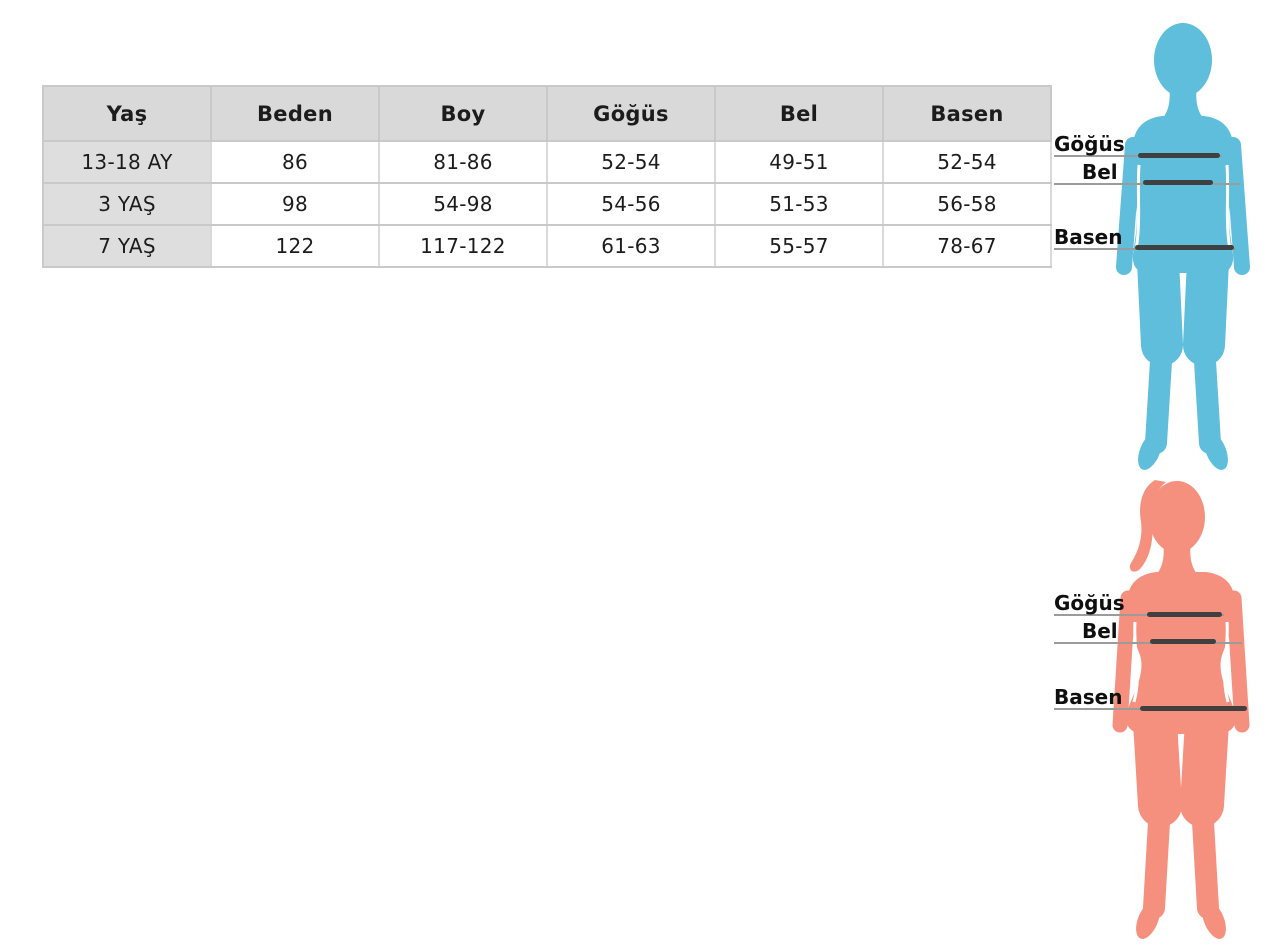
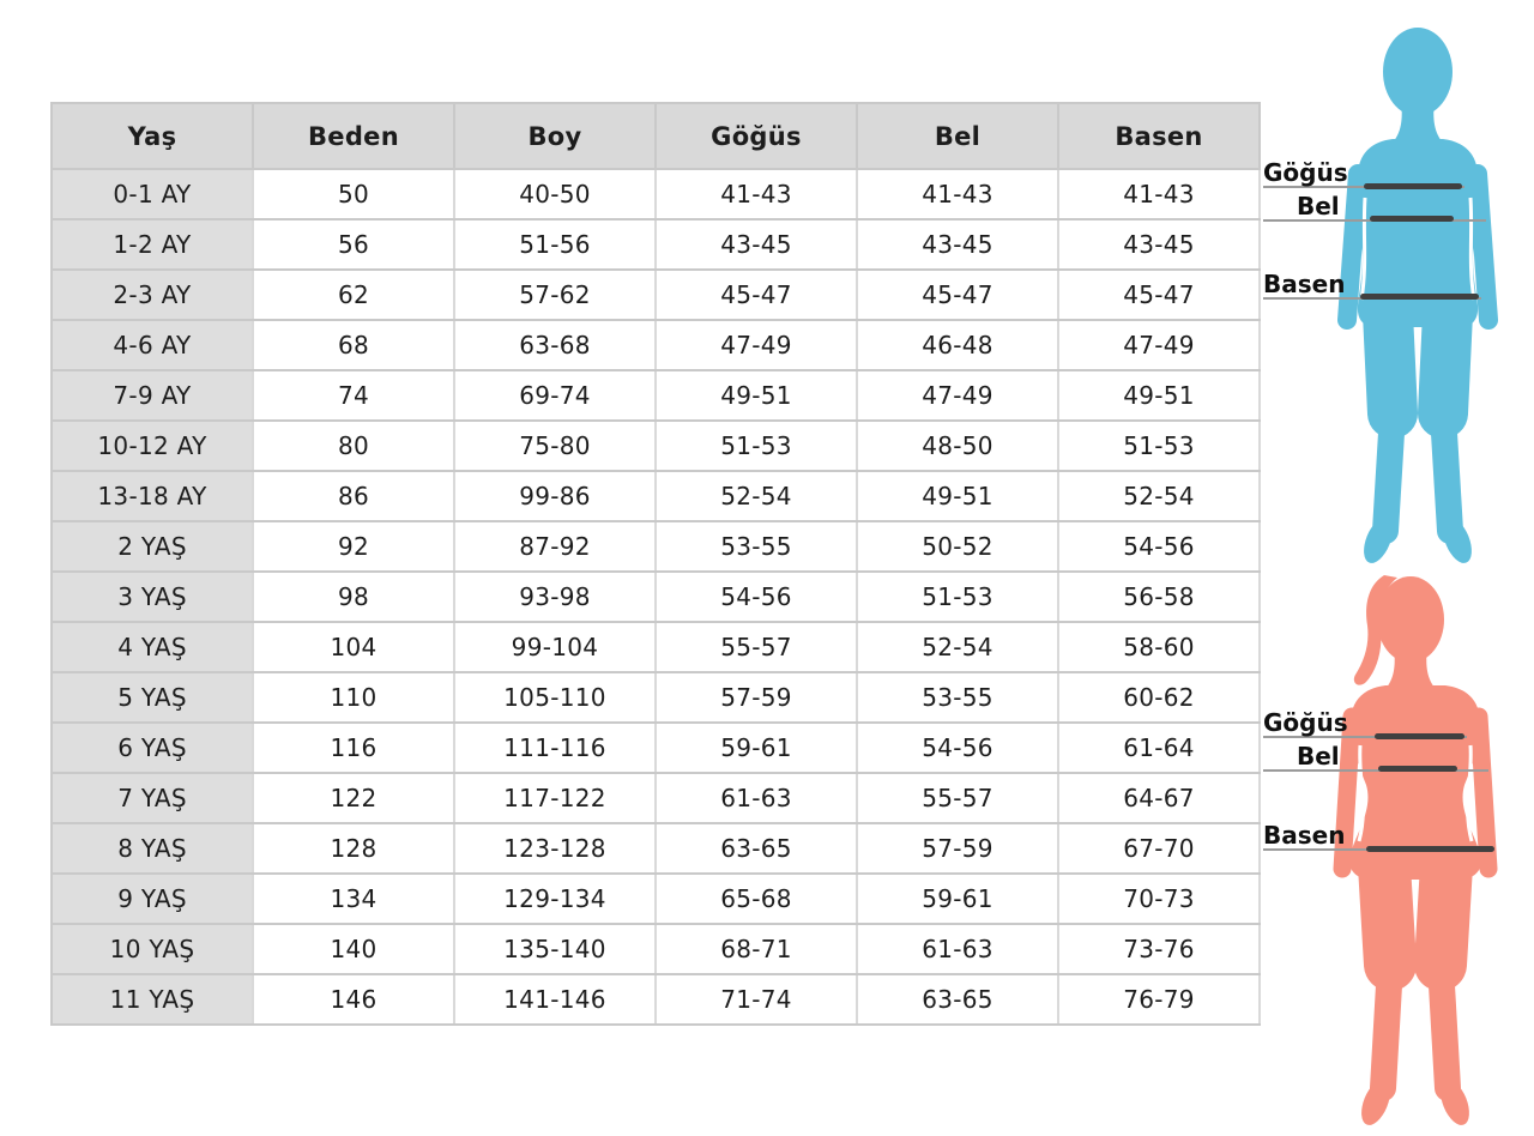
  Yaş	Beden	Boy	Göğüs	Bel	Basen
+ 0-1 AY	50	40-50	41-43	41-43	41-43
+ 1-2 AY	56	51-56	43-45	43-45	43-45
+ 2-3 AY	62	57-62	45-47	45-47	45-47
+ 4-6 AY	68	63-68	47-49	46-48	47-49
+ 7-9 AY	74	69-74	49-51	47-49	49-51
+ 10-12 AY	80	75-80	51-53	48-50	51-53
- 13-18 AY	86	81-86	52-54	49-51	52-54
+ 13-18 AY	86	99-86	52-54	49-51	52-54
+ 2 YAŞ	92	87-92	53-55	50-52	54-56
- 3 YAŞ	98	54-98	54-56	51-53	56-58
+ 3 YAŞ	98	93-98	54-56	51-53	56-58
+ 4 YAŞ	104	99-104	55-57	52-54	58-60
+ 5 YAŞ	110	105-110	57-59	53-55	60-62
+ 6 YAŞ	116	111-116	59-61	54-56	61-64
- 7 YAŞ	122	117-122	61-63	55-57	78-67
+ 7 YAŞ	122	117-122	61-63	55-57	64-67
+ 8 YAŞ	128	123-128	63-65	57-59	67-70
+ 9 YAŞ	134	129-134	65-68	59-61	70-73
+ 10 YAŞ	140	135-140	68-71	61-63	73-76
+ 11 YAŞ	146	141-146	71-74	63-65	76-79
  Göğüs
  Bel
  Basen
  Göğüs
  Bel
  Basen
